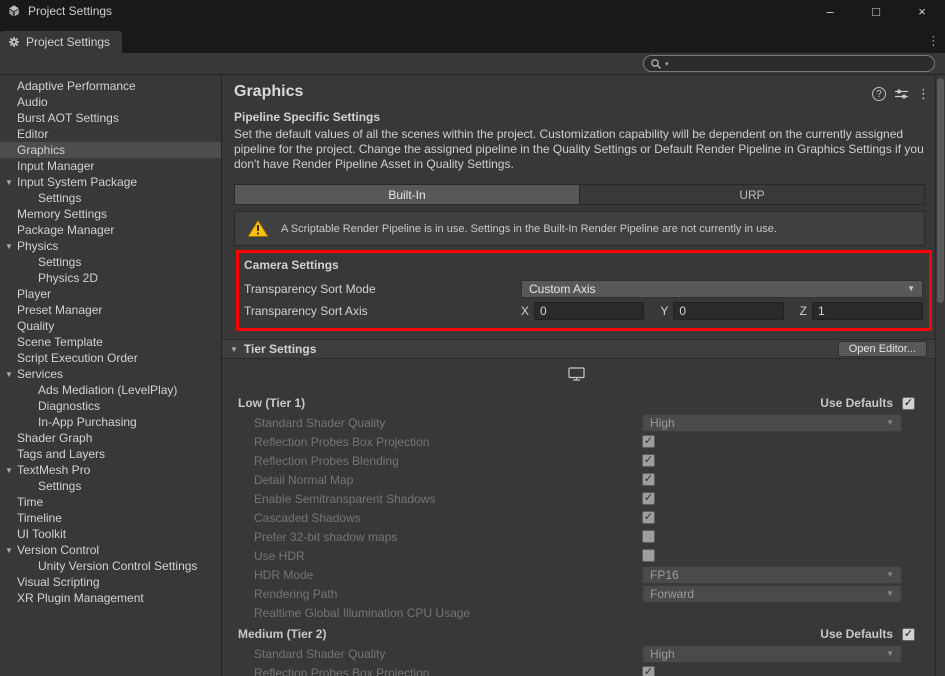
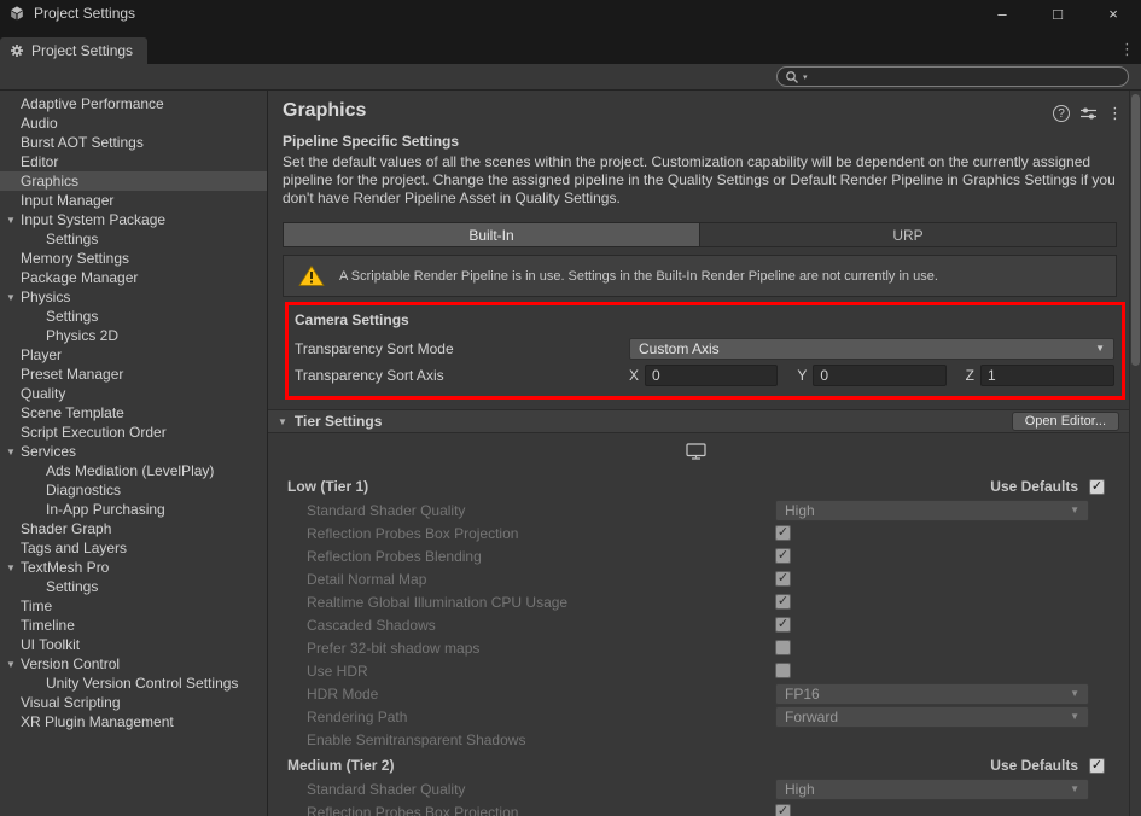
  Project Settings
  –
  □
  ×
  Project Settings
  ⋮
  Adaptive Performance
  Audio
  Burst AOT Settings
  Editor
  Graphics
  Input Manager
  ▼
  Input System Package
  Settings
  Memory Settings
  Package Manager
  ▼
  Physics
  Settings
  Physics 2D
  Player
  Preset Manager
  Quality
  Scene Template
  Script Execution Order
  ▼
  Services
  Ads Mediation (LevelPlay)
  Diagnostics
  In-App Purchasing
  Shader Graph
  Tags and Layers
  ▼
  TextMesh Pro
  Settings
  Time
  Timeline
  UI Toolkit
  ▼
  Version Control
  Unity Version Control Settings
  Visual Scripting
  XR Plugin Management
  Graphics
  ?
  ⋮
  Pipeline Specific Settings
  Set the default values of all the scenes within the project. Customization capability will be dependent on the currently assigned pipeline for the project. Change the assigned pipeline in the Quality Settings or Default Render Pipeline in Graphics Settings if you don't have Render Pipeline Asset in Quality Settings.
  Built-In
  URP
  A Scriptable Render Pipeline is in use. Settings in the Built-In Render Pipeline are not currently in use.
  Camera Settings
  Transparency Sort Mode
  Custom Axis
  ▼
  Transparency Sort Axis
  X
  0
  Y
  0
  Z
  1
  ▼
  Tier Settings
  Open Editor...
  Low (Tier 1)
  Use Defaults
  ✓
  Standard Shader Quality
  High
  ▼
  Reflection Probes Box Projection
  ✓
  Reflection Probes Blending
  ✓
  Detail Normal Map
  ✓
- Enable Semitransparent Shadows
+ Realtime Global Illumination CPU Usage
  ✓
  Cascaded Shadows
  ✓
  Prefer 32-bit shadow maps
  Use HDR
  HDR Mode
  FP16
  ▼
  Rendering Path
  Forward
  ▼
- Realtime Global Illumination CPU Usage
+ Enable Semitransparent Shadows
  Medium (Tier 2)
  Use Defaults
  ✓
  Standard Shader Quality
  High
  ▼
  Reflection Probes Box Projection
  ✓
